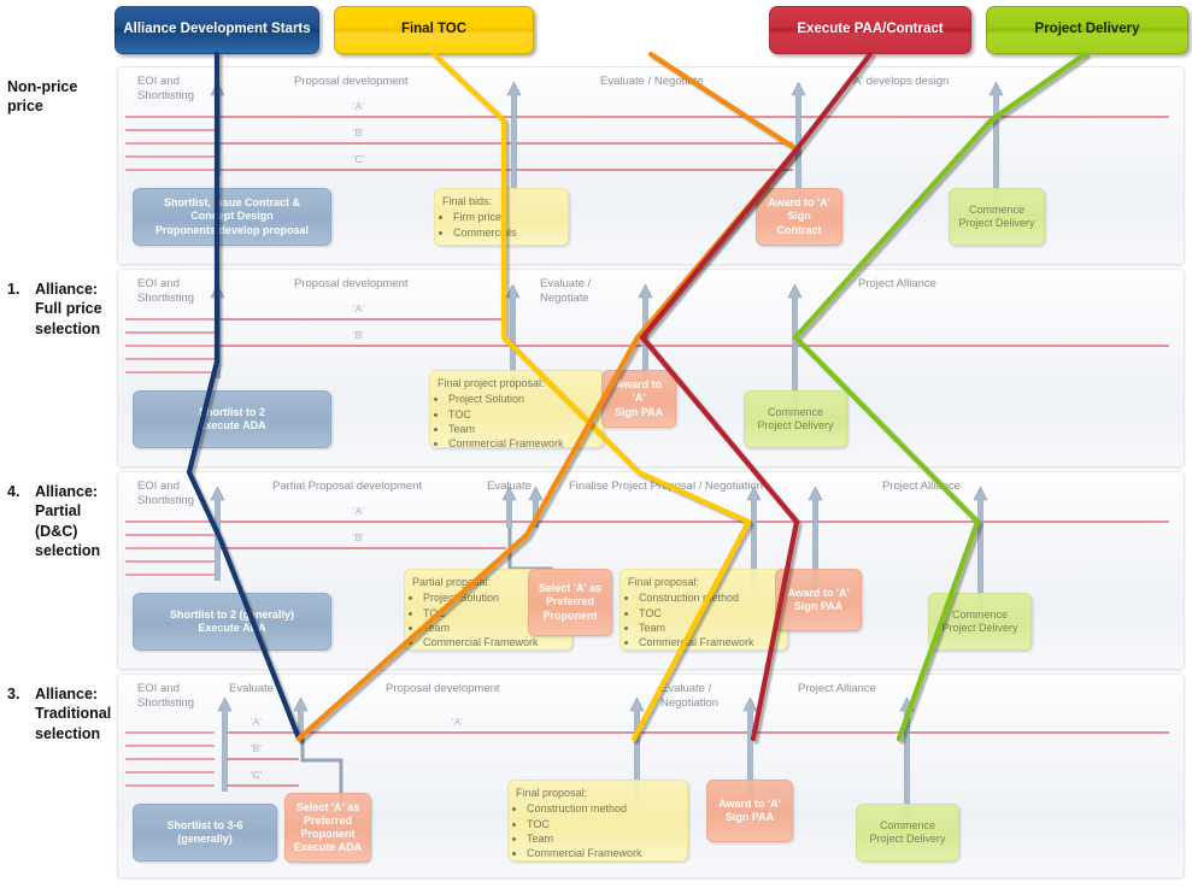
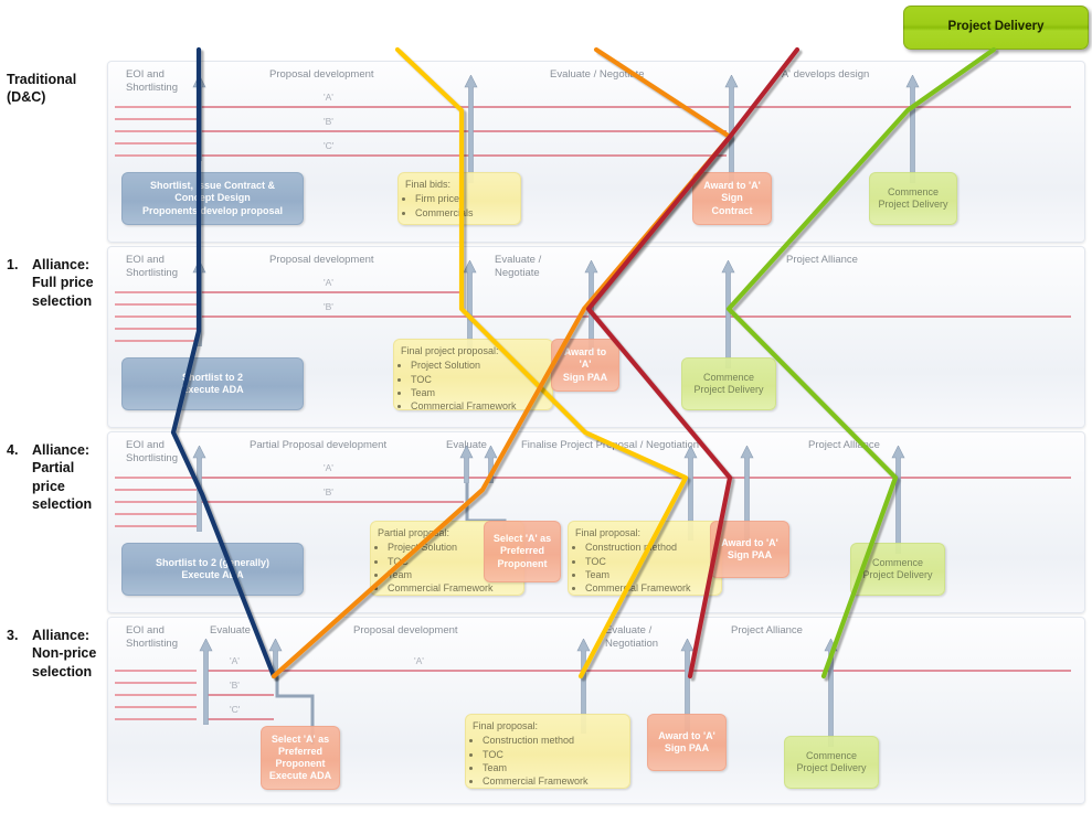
- Alliance Development Starts
- Final TOC
- Execute PAA/Contract
  Project Delivery
- Non-price
+ Traditional
- price
+ (D&C)
  1.
  Alliance:
  Full price
  selection
  4.
  Alliance:
  Partial
- (D&C)
+ price
  selection
  3.
  Alliance:
- Traditional
+ Non-price
  selection
  EOI and
  Shortlisting
  Proposal development
  Evaluate / Negotie
  A' develops design
  'A'
  'B'
  'C'
  Shortlist,ssue Contract &
  Conept Design
  Proponents develop proposal
  Final bids:
  Firm price
  Commercls
  Award to 'A'
  Sign Contract
  Commence
  Project Delivery
  EOI and
  Shortlisting
  Proposal development
  Evaluate /
  Negotiate
  Project Alliance
  'A'
  'B'
  hortlist to 2
  xecute ADA
  Final project proposal:
  Project Solution
  TOC
  Team
  Commercial Framework
  Award to 'A'
  Sign PAA
  Commence
  Project Delivery
  EOI and
  Shortlisting
  Partial Proposal development
  Evaluate
  Finalise Project Prosal / Negotiation
  Project Allice
  'A'
  'B'
  Shortlist to 2 (gnerally)
  Execute AA
  Partial propal:
  Projec Solution
  eam
  Commercial Framework
  Select 'A' as
  Preferred
  Proponent
  Final proposal:
  Constructionethod
  TOC
  Team
  Commeral Framework
  Award to 'A'
  Sign PAA
  Commence
  Project Delivery
  EOI and
  Shortlisting
  Evaluate
  Proposal development
  Evaluate /
  Negotiation
  Project Alliance
  'A'
  'A'
  'B'
  'C'
- Shortlist to 3-6
- (generally)
  Select 'A' as
  Preferred
  Proponent
  Execute ADA
  Final proposal:
  Construction method
  TOC
  Team
  Commercial Framework
  Award to 'A'
  Sign PAA
  Commence
  Project Delivery
